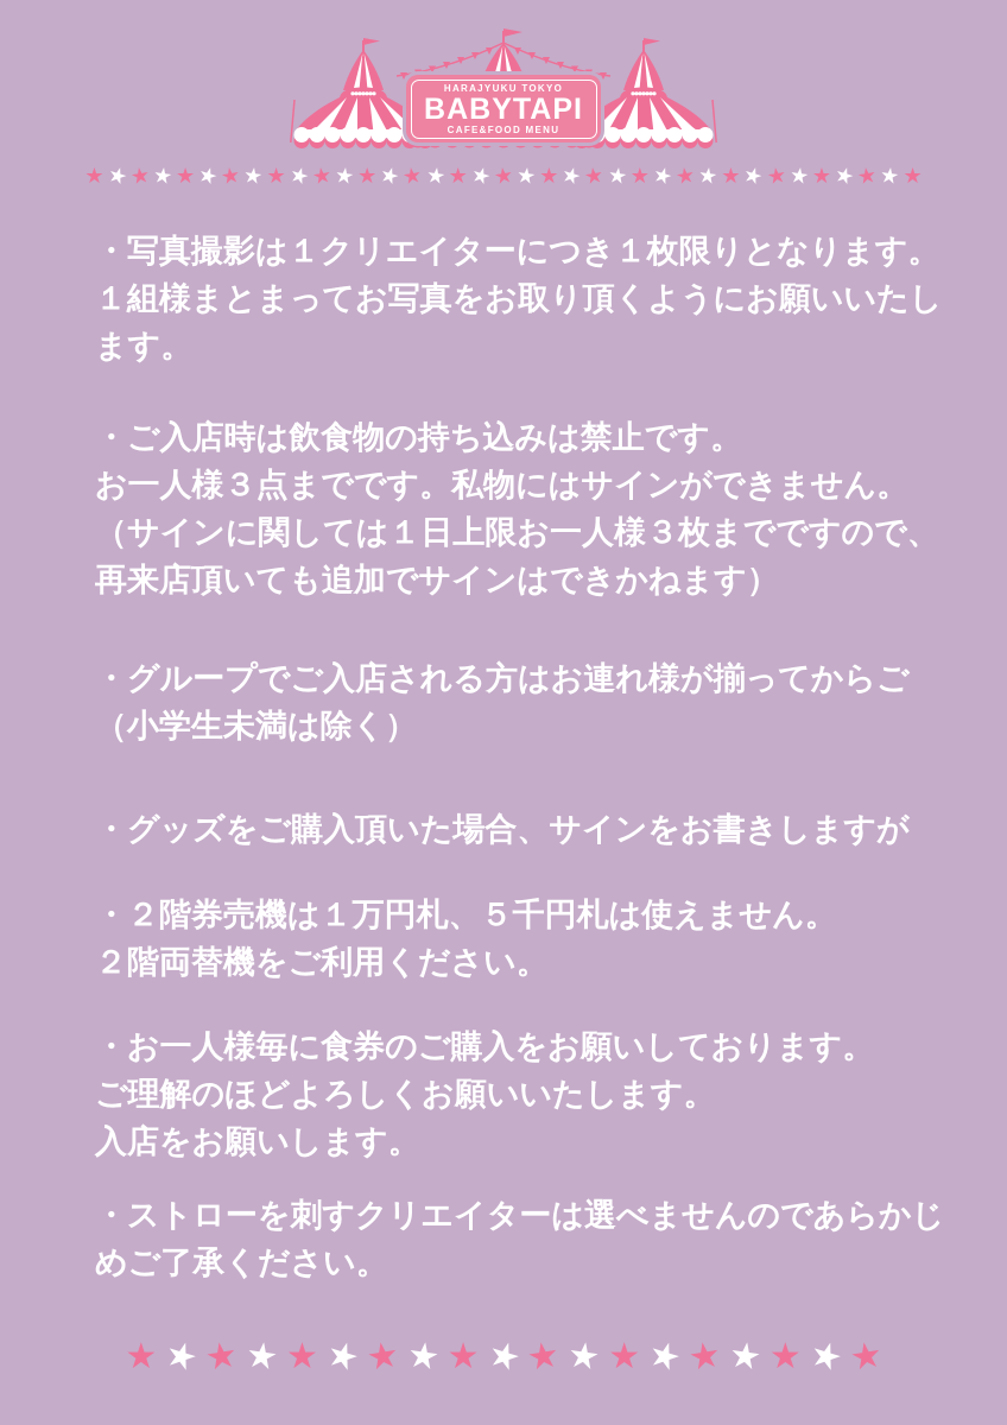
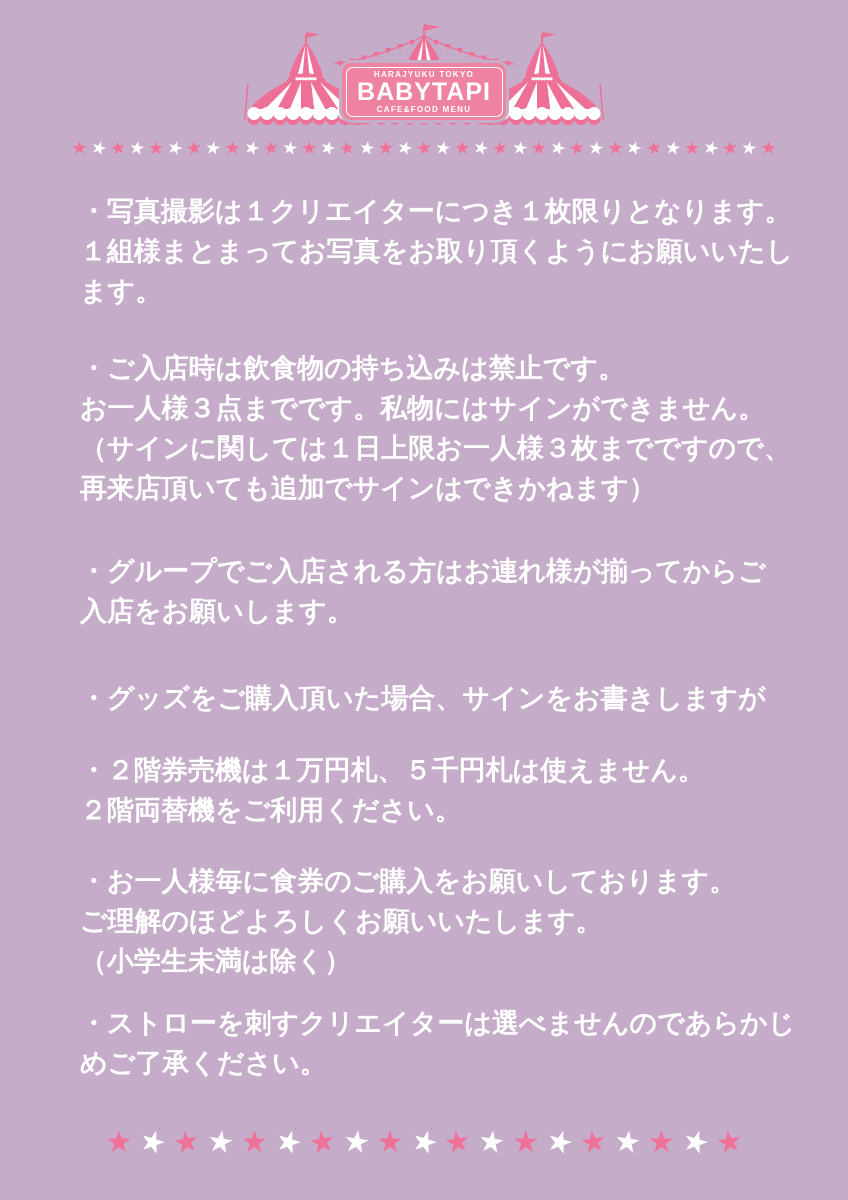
  HARAJYUKU TOKYO
  BABYTAPI
  CAFE&FOOD MENU
  ★
  ★
  ★
  ★
  ★
  ★
  ★
  ★
  ★
  ★
  ・写真撮影は１クリエイターにつき１枚限りとなります。
  １組様まとまってお写真をお取り頂くようにお願いいたし
  ます。
  ・ご入店時は飲食物の持ち込みは禁止です。
  お一人様３点までです。私物にはサインができません。
  （サインに関しては１日上限お一人様３枚までですので、
  再来店頂いても追加でサインはできかねます）
  ・グループでご入店される方はお連れ様が揃ってからご
- （小学生未満は除く）
+ 入店をお願いします。
  ・グッズをご購入頂いた場合、サインをお書きしますが
  ・２階券売機は１万円札、５千円札は使えません。
  ２階両替機をご利用ください。
  ・お一人様毎に食券のご購入をお願いしております。
  ご理解のほどよろしくお願いいたします。
- 入店をお願いします。
+ （小学生未満は除く）
  ・ストローを刺すクリエイターは選べませんのであらかじ
  めご了承ください。
  ★
  ★
  ★
  ★
  ★
